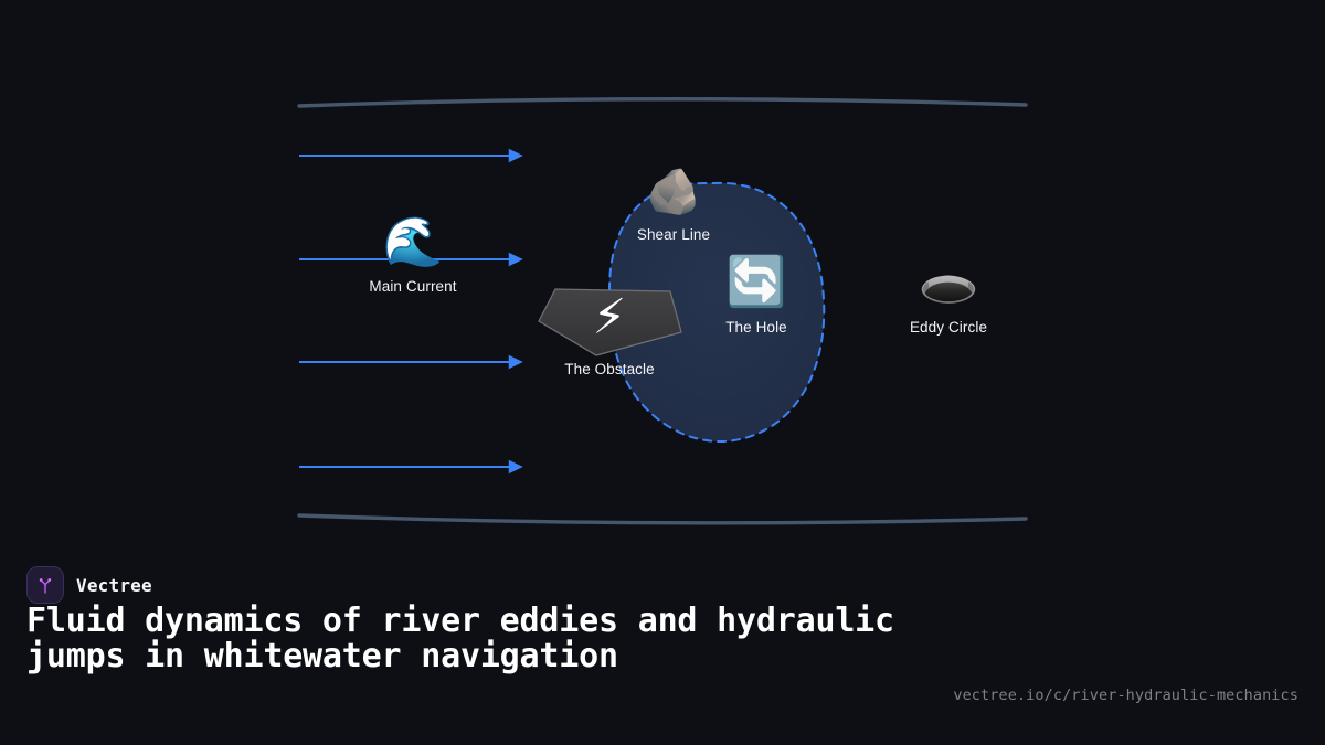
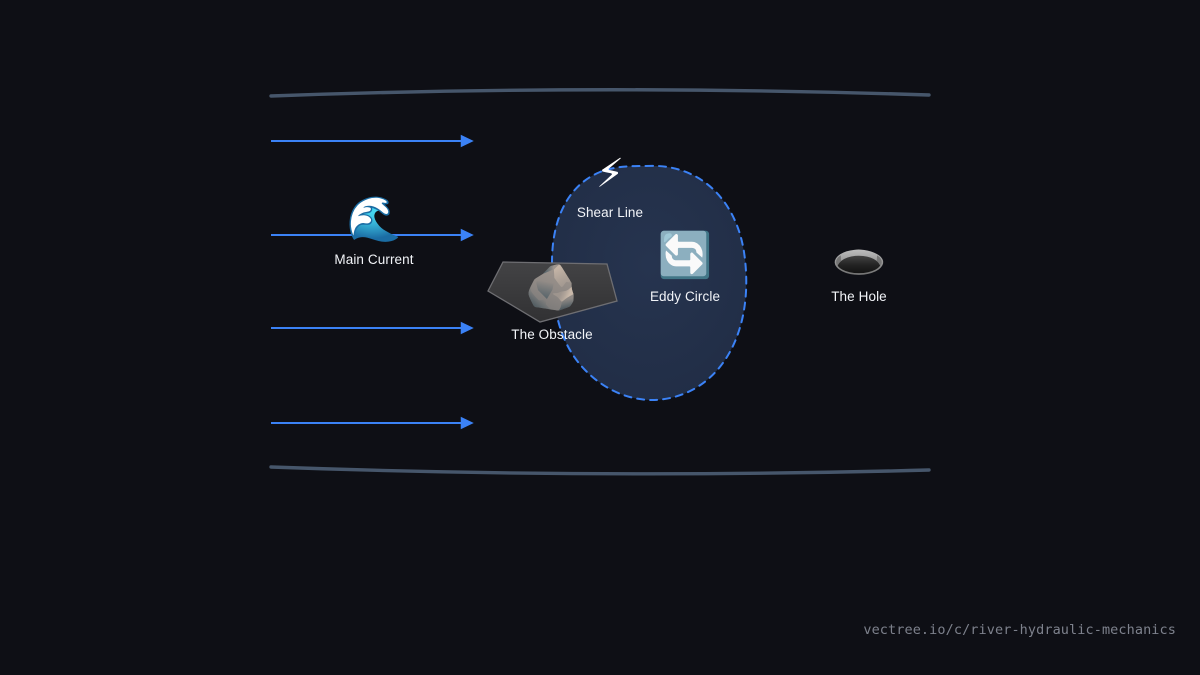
  🌊
  Main Current
- 🪨
+ ⚡
  Shear Line
- ⚡
+ 🪨
  The Obstacle
  🔄
- The Hole
+ Eddy Circle
  🕳️
- Eddy Circle
+ The Hole
- Vectree
- Fluid dynamics of river eddies and hydraulic jumps in whitewater navigation
  vectree.io/c/river-hydraulic-mechanics
